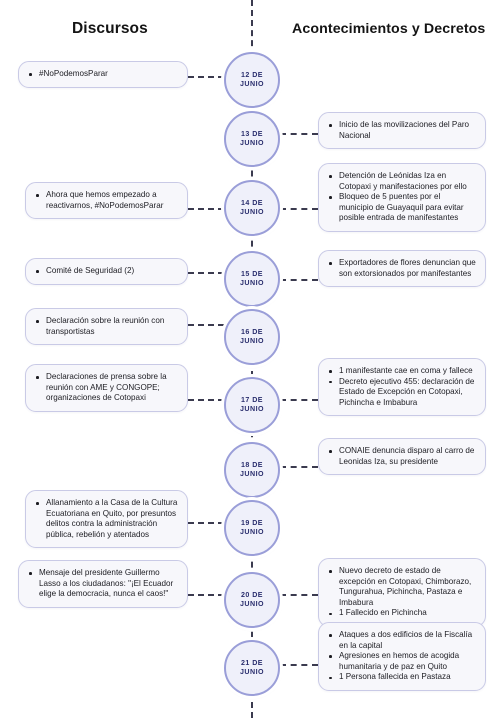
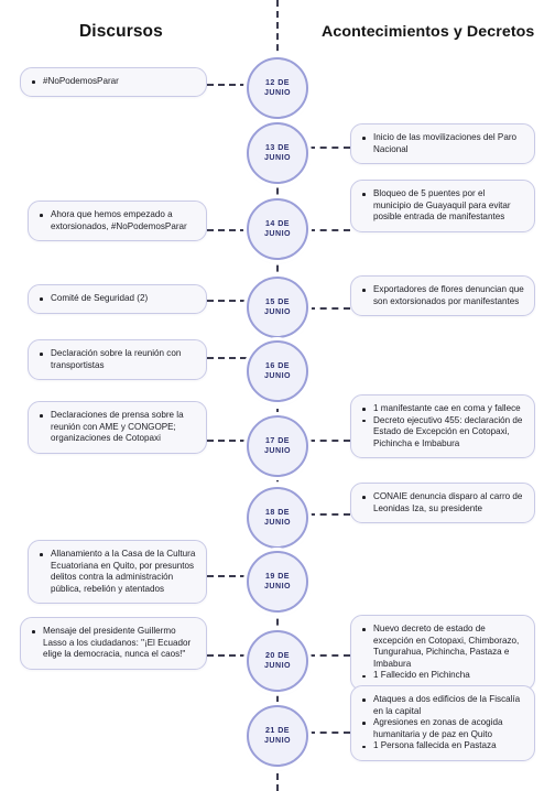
  Discursos
  Acontecimientos y Decretos
  12 DE
  JUNIO
  13 DE
  JUNIO
  14 DE
  JUNIO
  15 DE
  JUNIO
  16 DE
  JUNIO
  17 DE
  JUNIO
  18 DE
  JUNIO
  19 DE
  JUNIO
  20 DE
  JUNIO
  21 DE
  JUNIO
  #NoPodemosParar
- Ahora que hemos empezado a reactivarnos, #NoPodemosParar
+ Ahora que hemos empezado a extorsionados, #NoPodemosParar
  Comité de Seguridad (2)
  Declaración sobre la reunión con transportistas
  Declaraciones de prensa sobre la reunión con AME y CONGOPE; organizaciones de Cotopaxi
  Allanamiento a la Casa de la Cultura Ecuatoriana en Quito, por presuntos delitos contra la administración pública, rebelión y atentados
  Mensaje del presidente Guillermo Lasso a los ciudadanos: "¡El Ecuador elige la democracia, nunca el caos!"
  Inicio de las movilizaciones del Paro Nacional
- Detención de Leónidas Iza en Cotopaxi y manifestaciones por ello
  Bloqueo de 5 puentes por el municipio de Guayaquil para evitar posible entrada de manifestantes
  Exportadores de flores denuncian que son extorsionados por manifestantes
  1 manifestante cae en coma y fallece
  Decreto ejecutivo 455: declaración de Estado de Excepción en Cotopaxi, Pichincha e Imbabura
  CONAIE denuncia disparo al carro de Leonidas Iza, su presidente
  Nuevo decreto de estado de excepción en Cotopaxi, Chimborazo, Tungurahua, Pichincha, Pastaza e Imbabura
  1 Fallecido en Pichincha
  Ataques a dos edificios de la Fiscalía en la capital
- Agresiones en hemos de acogida humanitaria y de paz en Quito
+ Agresiones en zonas de acogida humanitaria y de paz en Quito
  1 Persona fallecida en Pastaza
